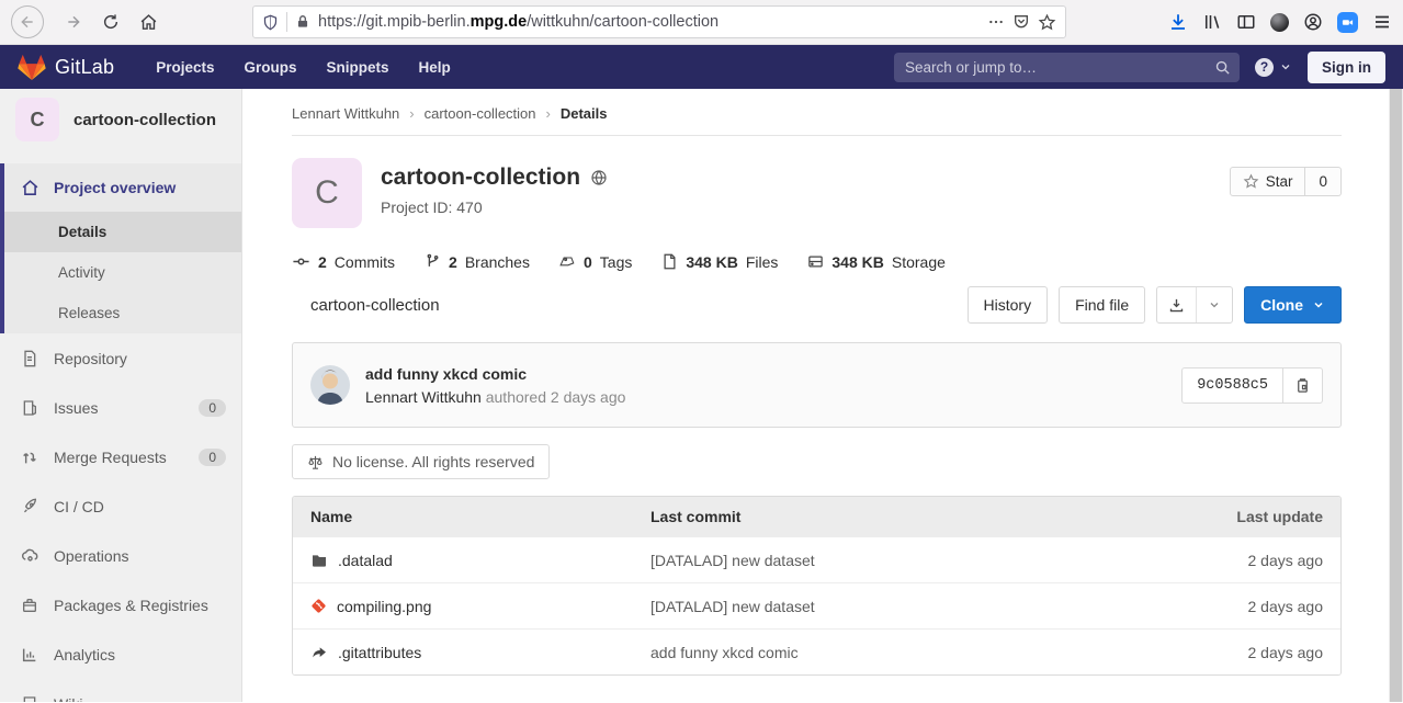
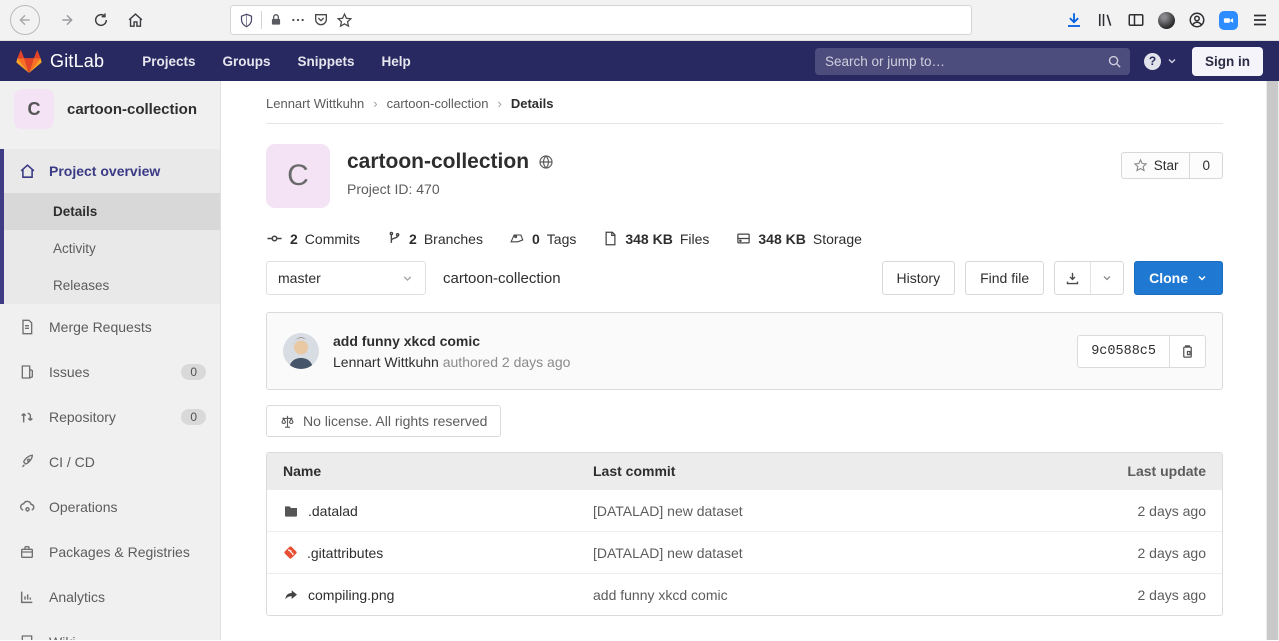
- https://git.mpib-berlin.mpg.de/wittkuhn/cartoon-collection
  GitLab
  Projects
  Groups
  Snippets
  Help
  Search or jump to…
  ?
  Sign in
  C
  cartoon-collection
  Project overview
  Details
  Activity
  Releases
- Repository
+ Merge Requests
  Issues
  0
- Merge Requests
+ Repository
  0
  CI / CD
  Operations
  Packages & Registries
  Analytics
  Lennart Wittkuhn
  cartoon-collection
  Details
  C
  cartoon-collection
  Project ID: 470
  Star
  0
  2
  Commits
  2
  Branches
  0
  Tags
  348 KB
  Files
  348 KB
  Storage
+ master
  cartoon-collection
  History
  Find file
  Clone
  add funny xkcd comic
  Lennart Wittkuhn authored 2 days ago
  9c0588c5
  No license. All rights reserved
  Name
  Last commit
  Last update
  .datalad
  [DATALAD] new dataset
  2 days ago
- compiling.png
+ .gitattributes
  [DATALAD] new dataset
  2 days ago
- .gitattributes
+ compiling.png
  add funny xkcd comic
  2 days ago
